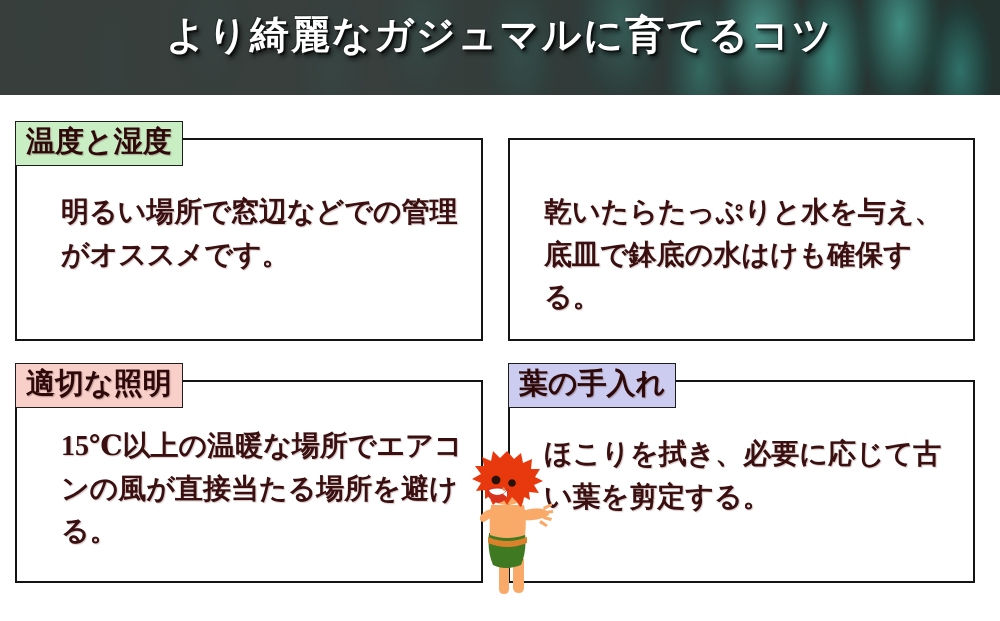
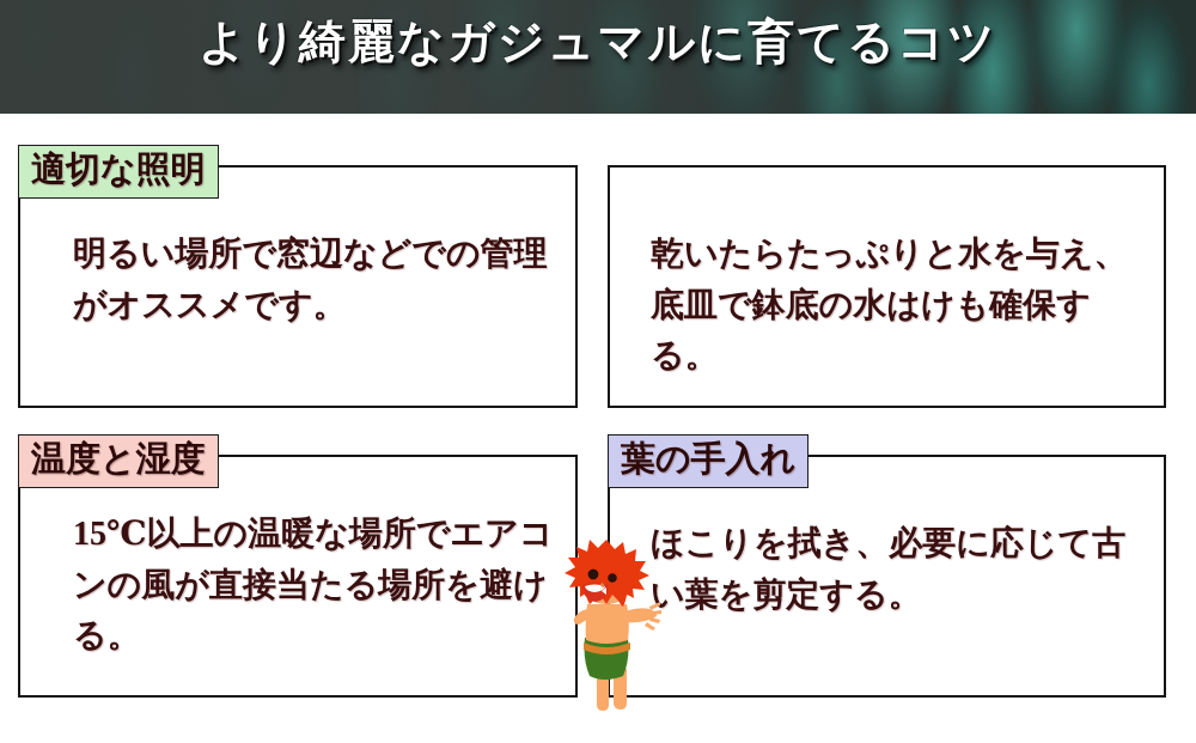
  より綺麗なガジュマルに育てるコツ
- 温度と湿度
+ 適切な照明
  明るい場所で窓辺などでの管理がオススメです。
  乾いたらたっぷりと水を与え、底皿で鉢底の水はけも確保する。
- 適切な照明
+ 温度と湿度
  15℃以上の温暖な場所でエアコンの風が直接当たる場所を避ける。
  葉の手入れ
  ほこりを拭き、必要に応じて古い葉を剪定する。
